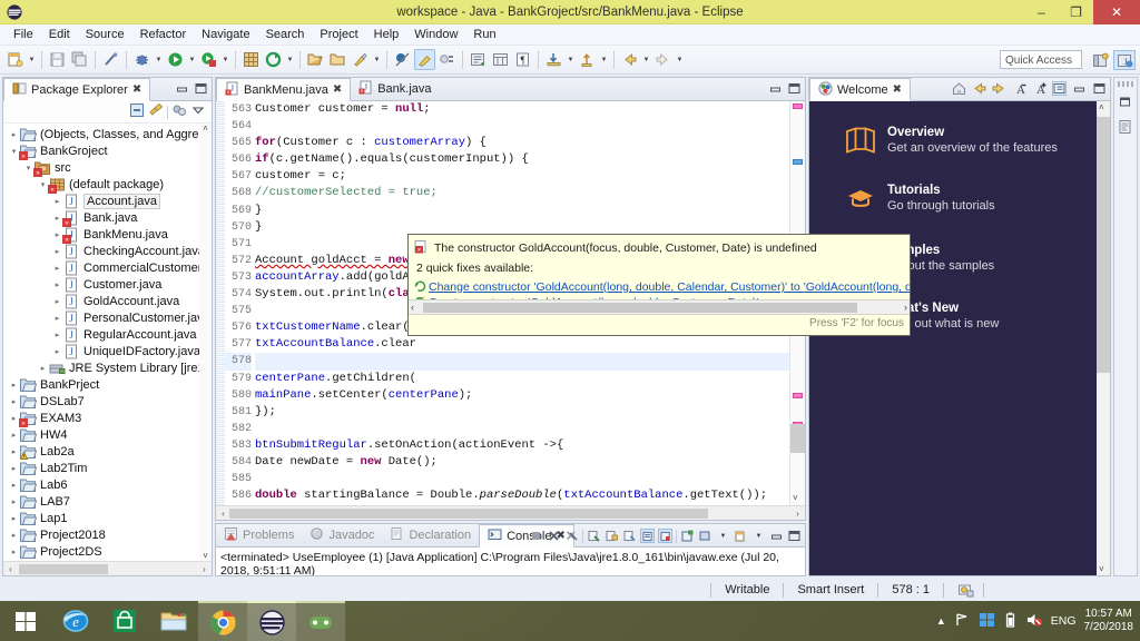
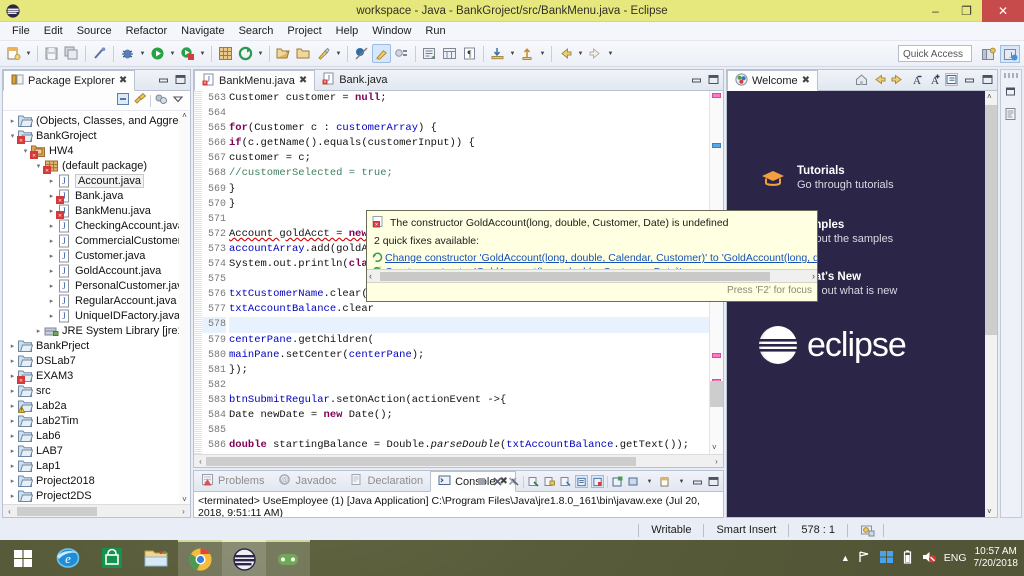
  workspace - Java - BankGroject/src/BankMenu.java - Eclipse
  –
  ❐
  ✕
  File
  Edit
  Source
  Refactor
  Navigate
  Search
  Project
  Help
  Window
  Run
  ¶
  Quick Access
  J
  Package Explorer
  ✖
  (Objects, Classes, and Aggre
  BankGroject
- src
+ HW4
  (default package)
  J
  Account.java
  J
  Bank.java
  J
  BankMenu.java
  J
  CheckingAccount.jav
  J
  CommercialCustome
  J
  Customer.java
  J
  GoldAccount.java
  J
  PersonalCustomer.ja
  J
  RegularAccount.java
  J
  UniqueIDFactory.java
  BankPrject
  DSLab7
  EXAM3
- HW4
+ src
  Lab2a
  Lab2Tim
  Lab6
  LAB7
  Lap1
  Project2018
  Project2DS
  ˄
  ˅
  ‹
  ›
  J
  BankMenu.java
  ✖
  J
  Bank.java
  563
  564
  565
  566
  567
  568
  569
  570
  571
  572
  573
  574
  575
  576
  577
  578
  579
  580
  581
  582
  583
  584
  585
  586
  Customer customer = null;
  for(Customer c : customerArray) {
  if(c.getName().equals(customerInput)) {
  customer = c;
  //customerSelected = true;
  }
  }
  accountArray.add(goldA
  txtCustomerName.clear(
  txtAccountBalance.clear
  centerPane.getChildren(
  mainPane.setCenter(centerPane);
  });
  btnSubmitRegular.setOnAction(actionEvent ->{
  Date newDate = new Date();
  double startingBalance = Double.parseDouble(txtAccountBalance.getText());
  ˅
  ‹
  ›
  Problems
  Javadoc
  Declaration
  Conle
  ✖
  <terminated> UseEmployee (1) [Java Application] C:\Program Files\Java\jre1.8.0_161\bin\javaw.exe (Jul 20, 2018, 9:51:11 AM)
  Welcome
  ✖
  A
  A
- Overview
- Get an overview of the features
  Tutorials
  Go through tutorials
  out the samples
  at's New
  out what is new
+ eclipse
  ˄
  ˅
  Writable
  Smart Insert
  578 : 1
- The constructor GoldAccount(focus, double, Customer, Date) is undefined
+ The constructor GoldAccount(long, double, Customer, Date) is undefined
  2 quick fixes available:
  Change constructor 'GoldAccount(long, double, Calendar, Customer)' to 'GoldAccount(long, d
  ‹
  ›
  Press 'F2' for focus
  e
  ▲
  ENG
  10:57 AM
  7/20/2018
